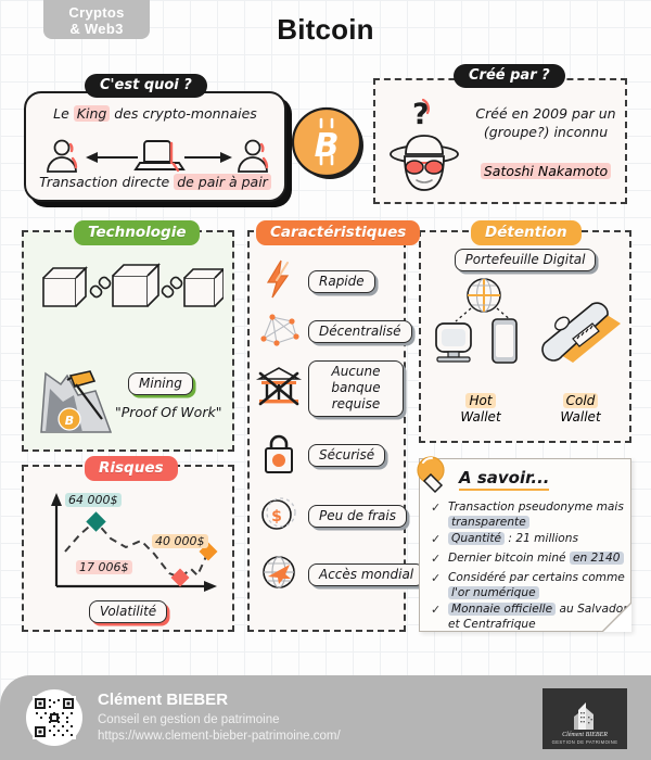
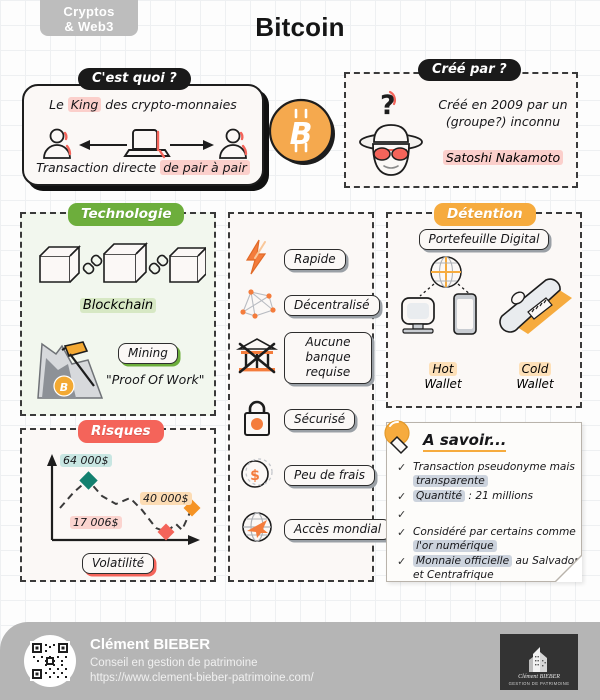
  Cryptos
  & Web3
  Bitcoin
  C'est quoi ?
  Le King des crypto-monnaies
  Transaction directe de pair à pair
  B
  Créé par ?
  ?
  Créé en 2009 par un (groupe?) inconnu
  Satoshi Nakamoto
  Technologie
+ Blockchain
  B
  Mining
  "Proof Of Work"
- Caractéristiques
  Rapide
  Décentralisé
  Aucune banque requise
  Sécurisé
  $
  Peu de frais
  Accès mondial
  Détention
  Portefeuille Digital
  Hot
  Wallet
  Cold
  Wallet
  Risques
  64 000$
  17 006$
  40 000$
  Volatilité
  A savoir...
  ✓
  Transaction pseudonyme mais transparente
  ✓
  Quantité : 21 millions
  ✓
- Dernier bitcoin miné en 2140
  ✓
  Considéré par certains comme l'or numérique
  ✓
  Monnaie officielle au Salvador et Centrafrique
  Clément BIEBER
  Conseil en gestion de patrimoine
  https://www.clement-bieber-patrimoine.com/
